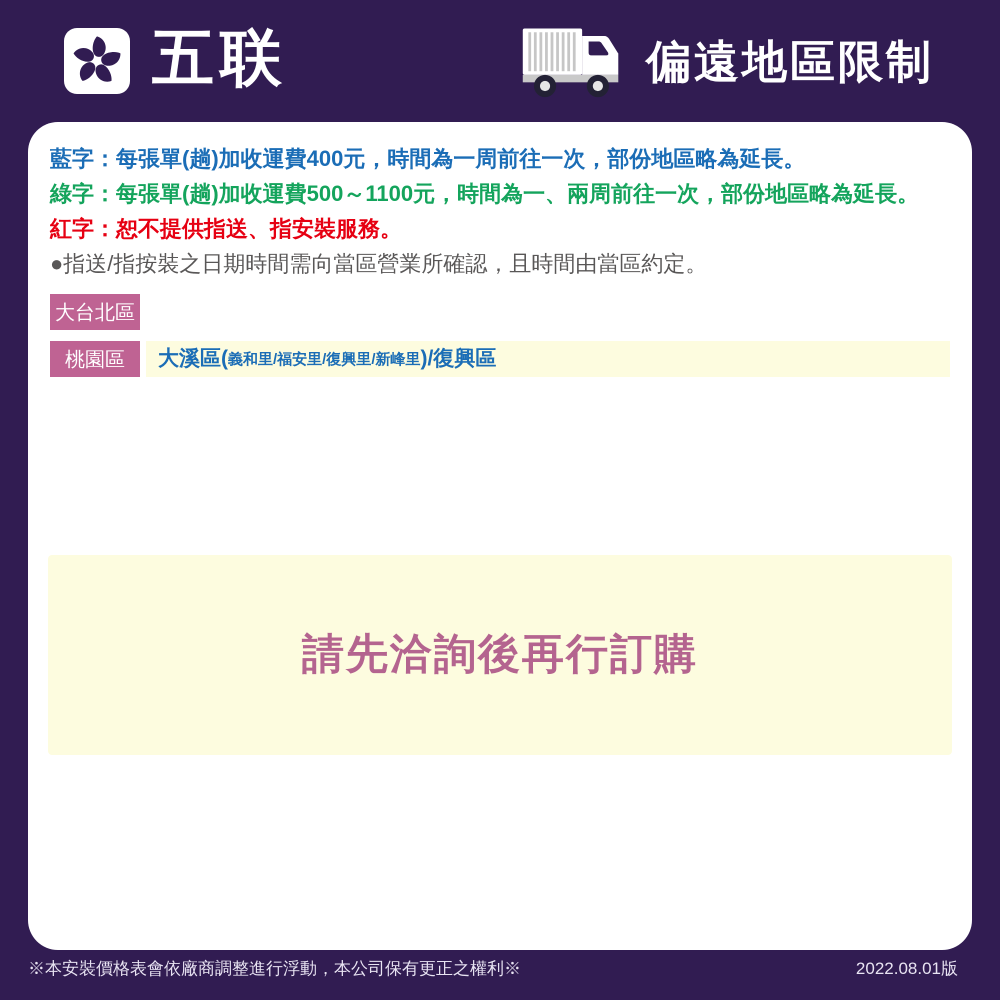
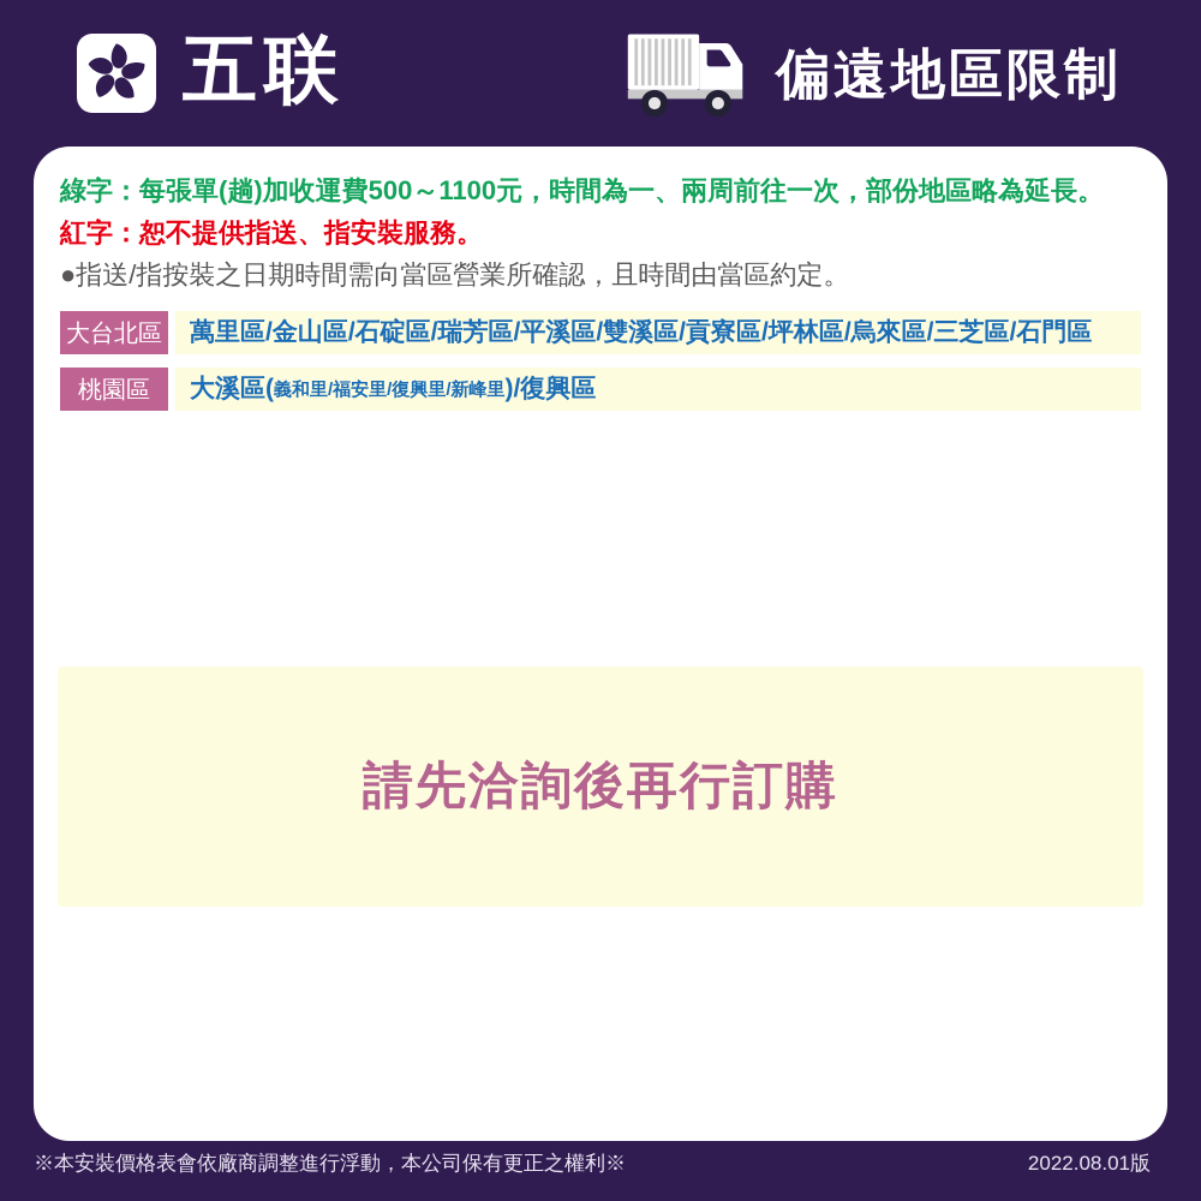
  五联
  偏遠地區限制
- 藍字：每張單(趟)加收運費400元，時間為一周前往一次，部份地區略為延長。
  綠字：每張單(趟)加收運費500～1100元，時間為一、兩周前往一次，部份地區略為延長。
  紅字：恕不提供指送、指安裝服務。
  ●指送/指按裝之日期時間需向當區營業所確認，且時間由當區約定。
  大台北區
+ 萬里區/金山區/石碇區/瑞芳區/平溪區/雙溪區/貢寮區/坪林區/烏來區/三芝區/石門區
  桃園區
  大溪區(
  義和里/福安里/復興里/新峰里
  )/復興區
  請先洽詢後再行訂購
  ※本安裝價格表會依廠商調整進行浮動，本公司保有更正之權利※
  2022.08.01版
